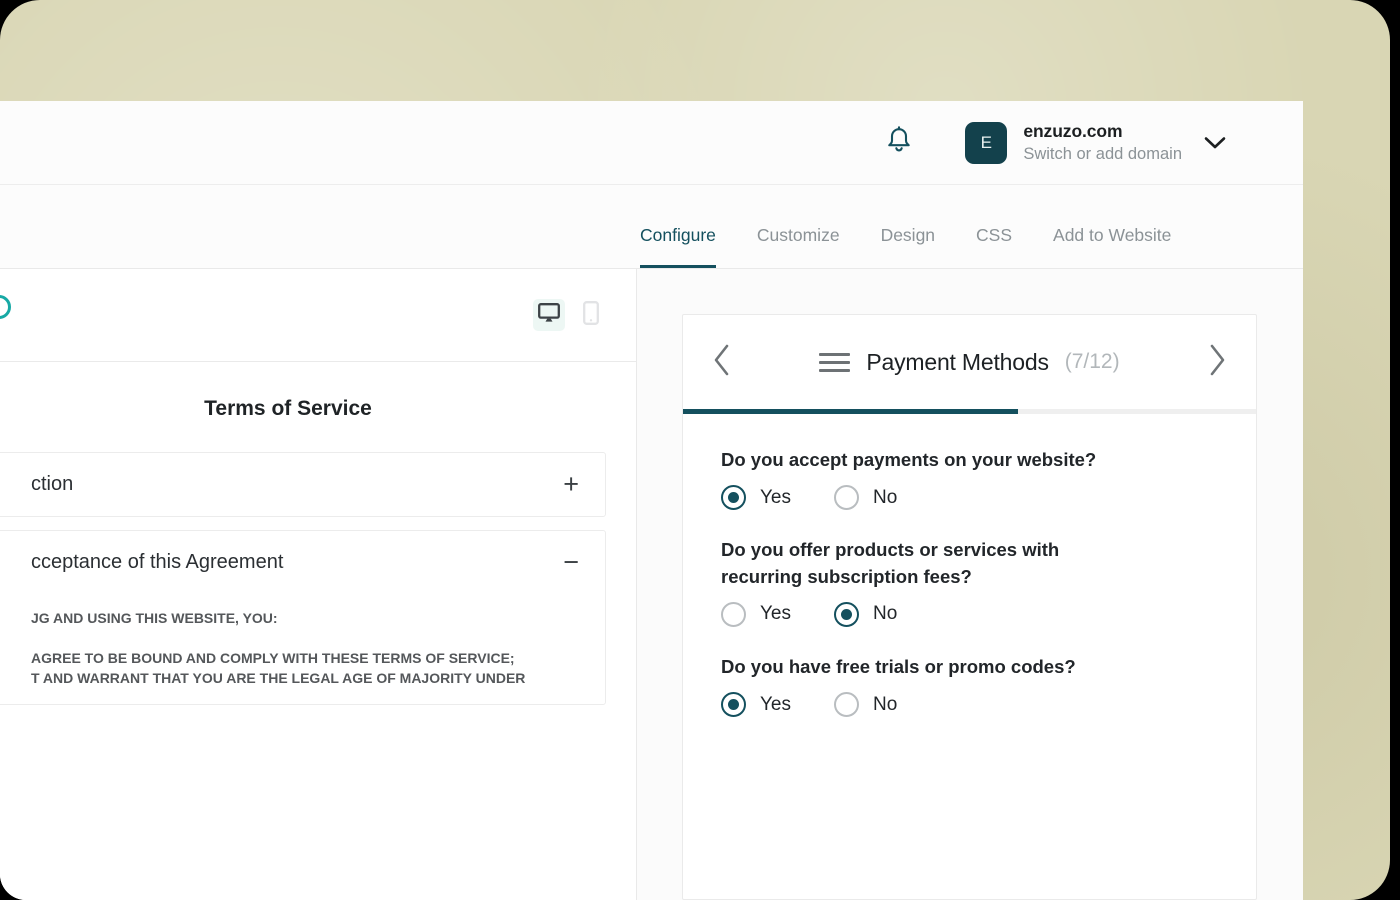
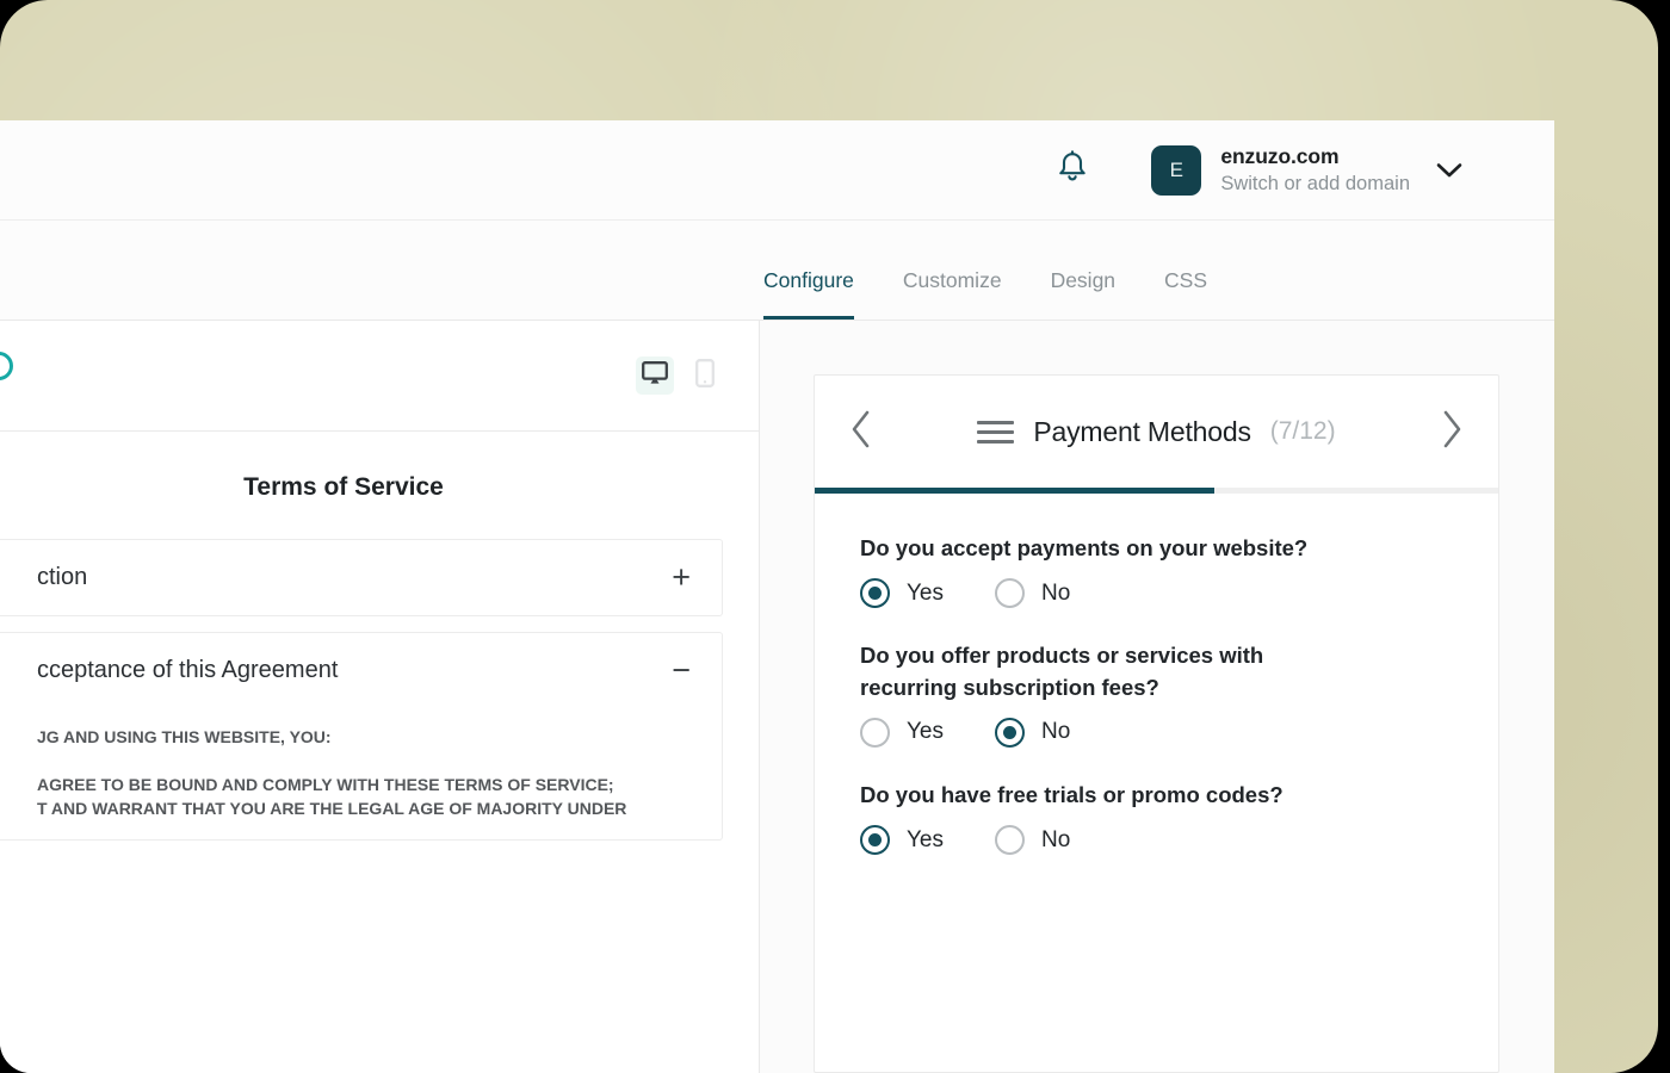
  E
  enzuzo.com
  Switch or add domain
  Configure
  Customize
  Design
  CSS
- Add to Website
  Terms of Service
  ction
  +
  cceptance of this Agreement
  −
  JG AND USING THIS WEBSITE, YOU:
  AGREE TO BE BOUND AND COMPLY WITH THESE TERMS OF SERVICE;
  T AND WARRANT THAT YOU ARE THE LEGAL AGE OF MAJORITY UNDER
  Payment Methods
  (7/12)
  Do you accept payments on your website?
  Yes
  No
  Do you offer products or services with recurring subscription fees?
  Yes
  No
  Do you have free trials or promo codes?
  Yes
  No
